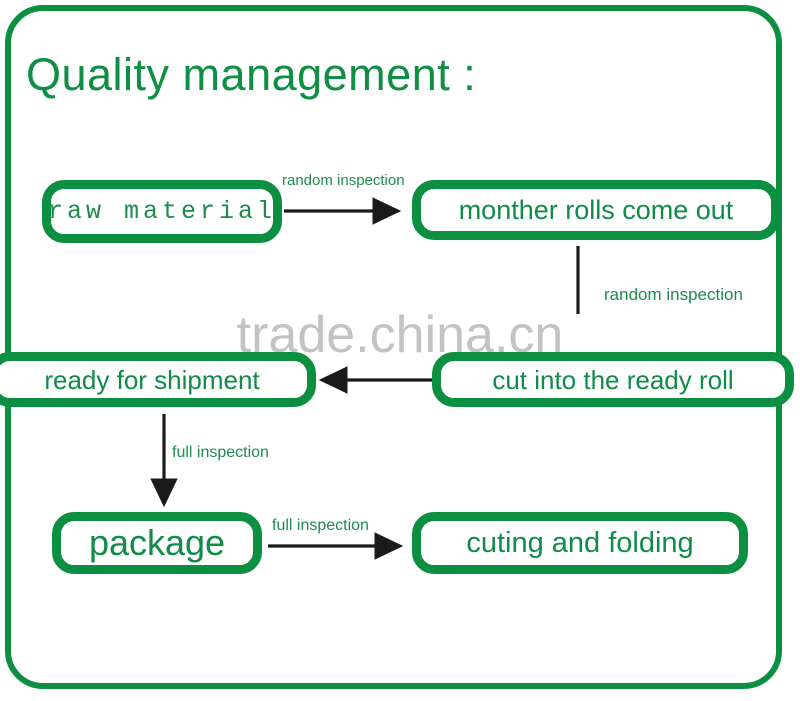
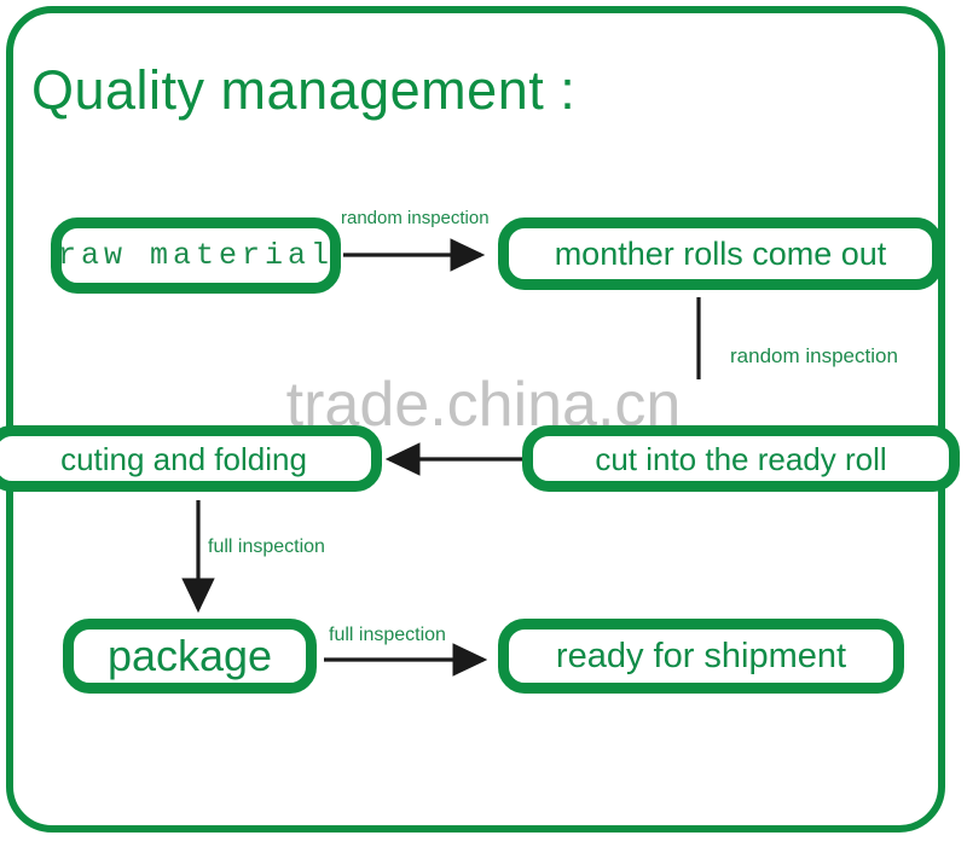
  Quality management :
  trade.china.cn
  raw material
  monther rolls come out
  cut into the ready roll
- ready for shipment
+ cuting and folding
  package
- cuting and folding
+ ready for shipment
  random inspection
  random inspection
  full inspection
  full inspection
